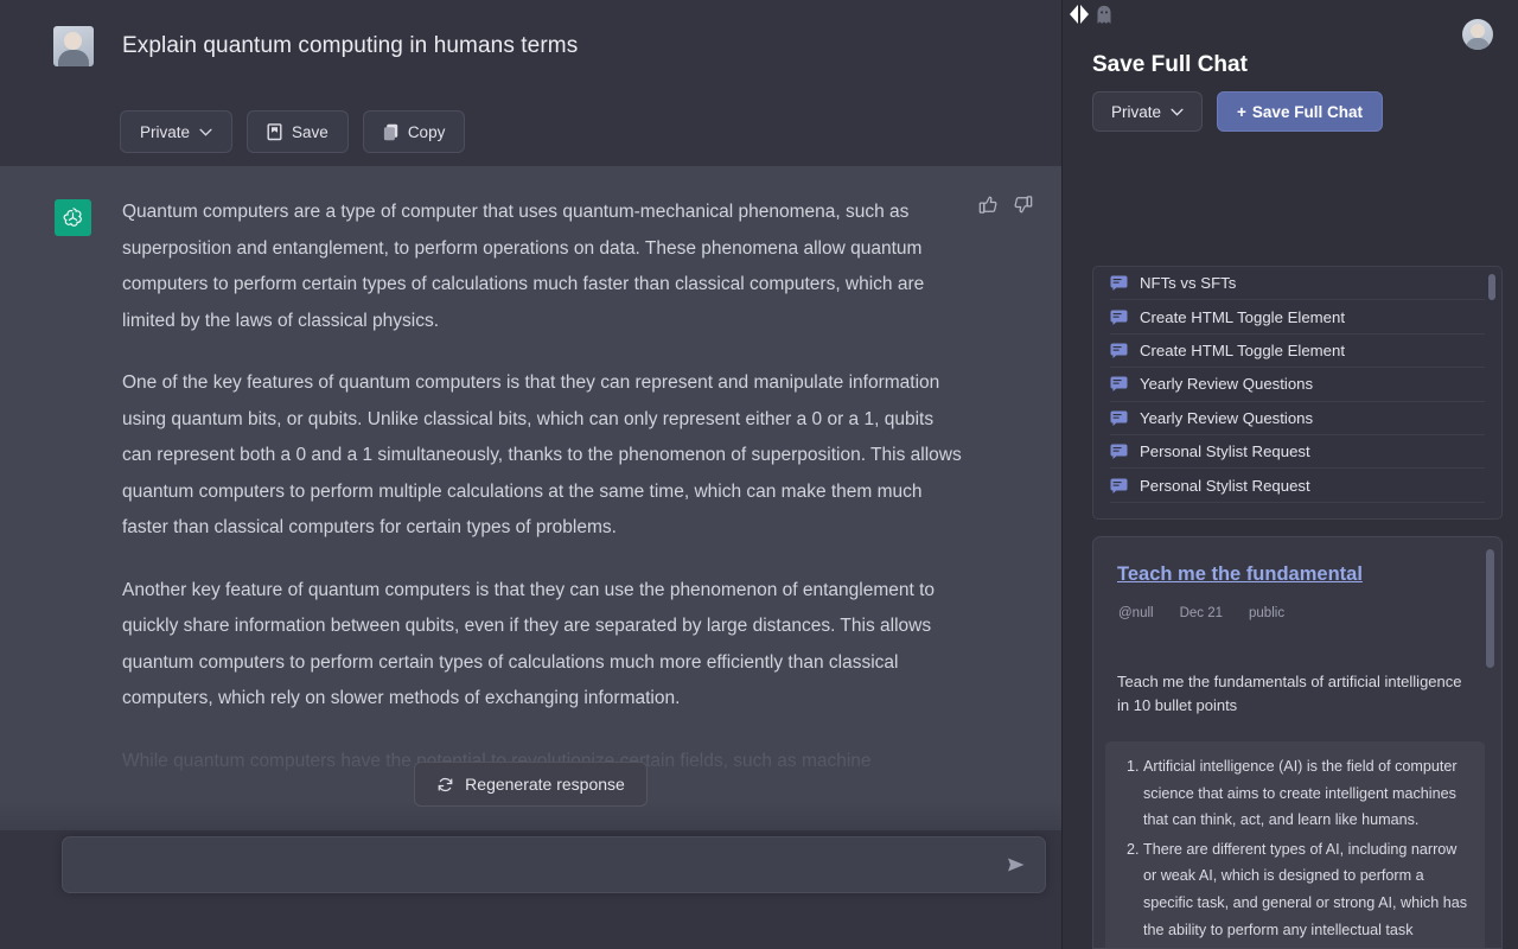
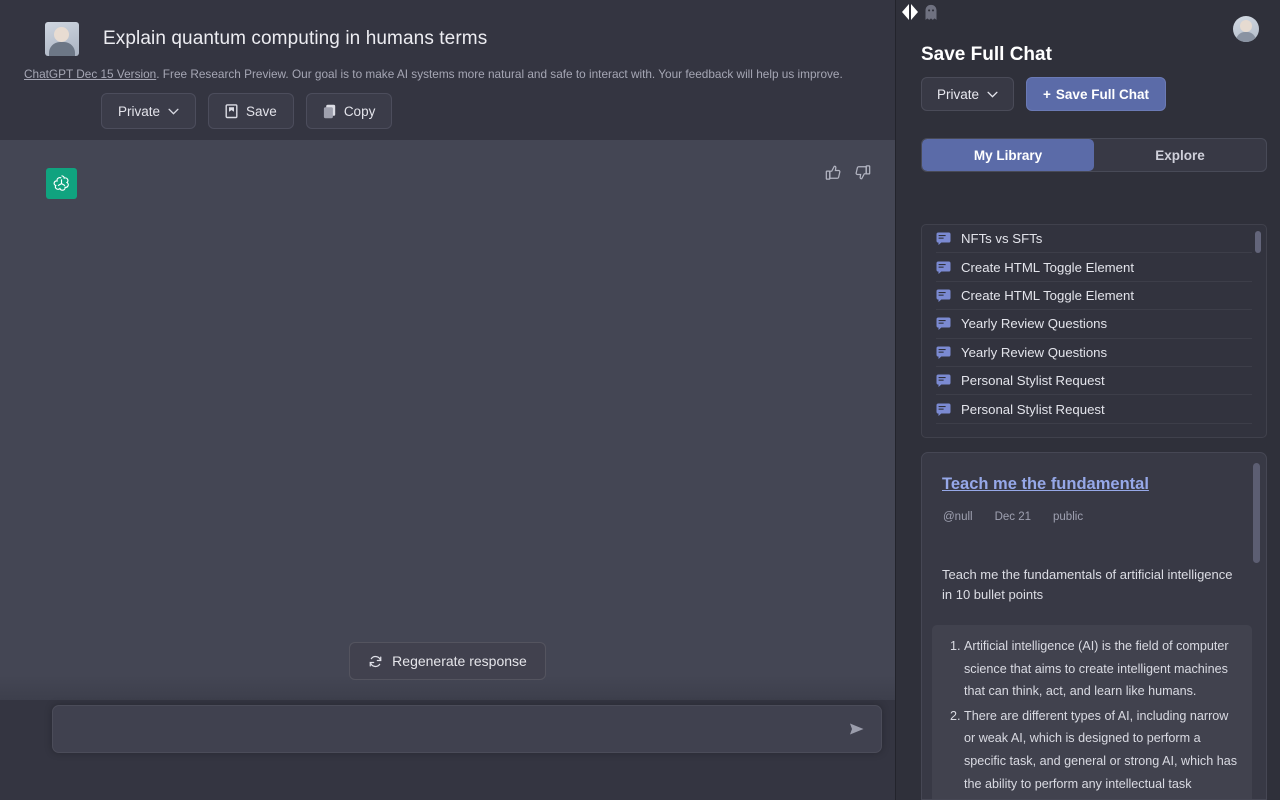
  Explain quantum computing in humans terms
  Private
  Save
  Copy
- Quantum computers are a type of computer that uses quantum-mechanical phenomena, such as superposition and entanglement, to perform operations on data. These phenomena allow quantum computers to perform certain types of calculations much faster than classical computers, which are limited by the laws of classical physics.
- One of the key features of quantum computers is that they can represent and manipulate information using quantum bits, or qubits. Unlike classical bits, which can only represent either a 0 or a 1, qubits can represent both a 0 and a 1 simultaneously, thanks to the phenomenon of superposition. This allows quantum computers to perform multiple calculations at the same time, which can make them much faster than classical computers for certain types of problems.
- Another key feature of quantum computers is that they can use the phenomenon of entanglement to quickly share information between qubits, even if they are separated by large distances. This allows quantum computers to perform certain types of calculations much more efficiently than classical computers, which rely on slower methods of exchanging information.
  Regenerate response
+ ChatGPT Dec 15 Version. Free Research Preview. Our goal is to make AI systems more natural and safe to interact with. Your feedback will help us improve.
  Save Full Chat
  Private
  +
  Save Full Chat
+ My Library
+ Explore
  NFTs vs SFTs
  Create HTML Toggle Element
  Create HTML Toggle Element
  Yearly Review Questions
  Yearly Review Questions
  Personal Stylist Request
  Personal Stylist Request
  Teach me the fundamental
  @null
  Dec 21
  public
  Teach me the fundamentals of artificial intelligence in 10 bullet points
  Artificial intelligence (AI) is the field of computer science that aims to create intelligent machines that can think, act, and learn like humans.
  There are different types of AI, including narrow or weak AI, which is designed to perform a specific task, and general or strong AI, which has the ability to perform any intellectual task
